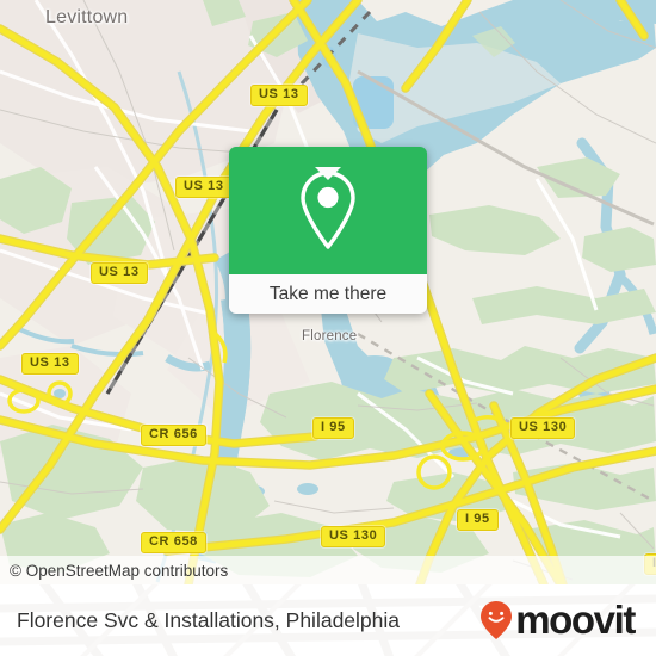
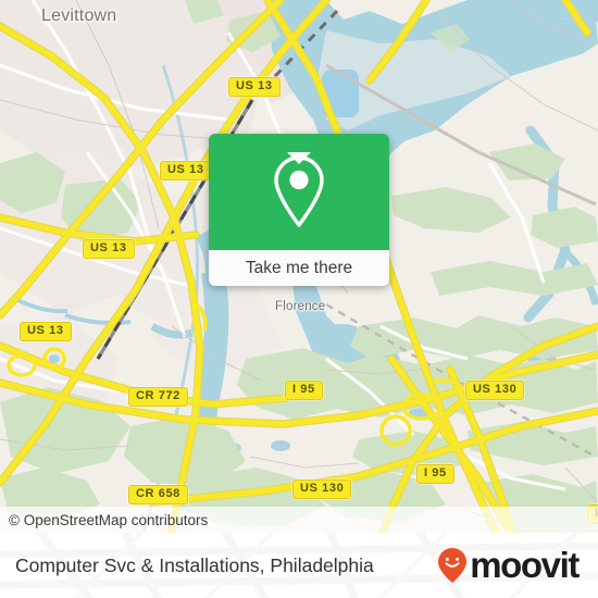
  Levittown
  Florence
  US 13
  US 13
  US 13
  US 13
- CR 656
+ CR 772
  CR 658
  I 95
  US 130
  US 130
  I 95
  I
  Take me there
  © OpenStreetMap contributors
- Florence Svc & Installations, Philadelphia
+ Computer Svc & Installations, Philadelphia
  moovit
